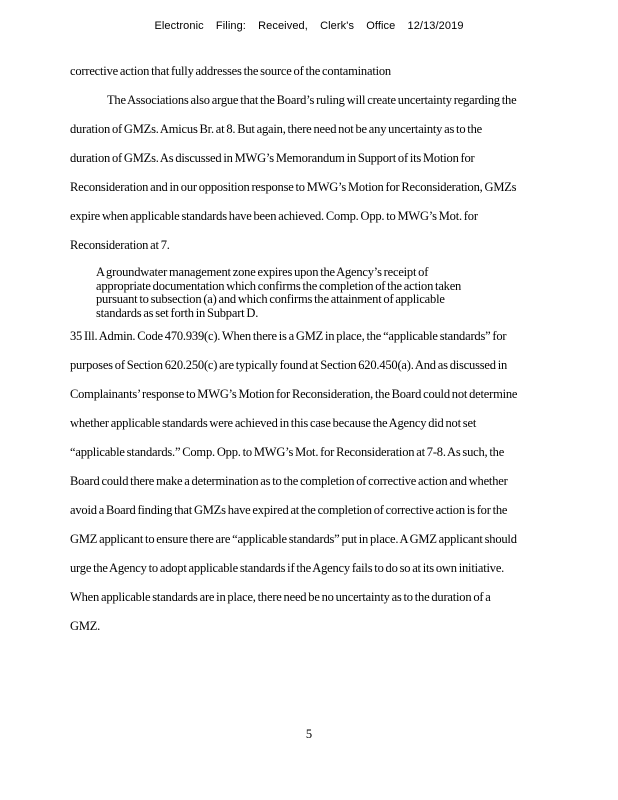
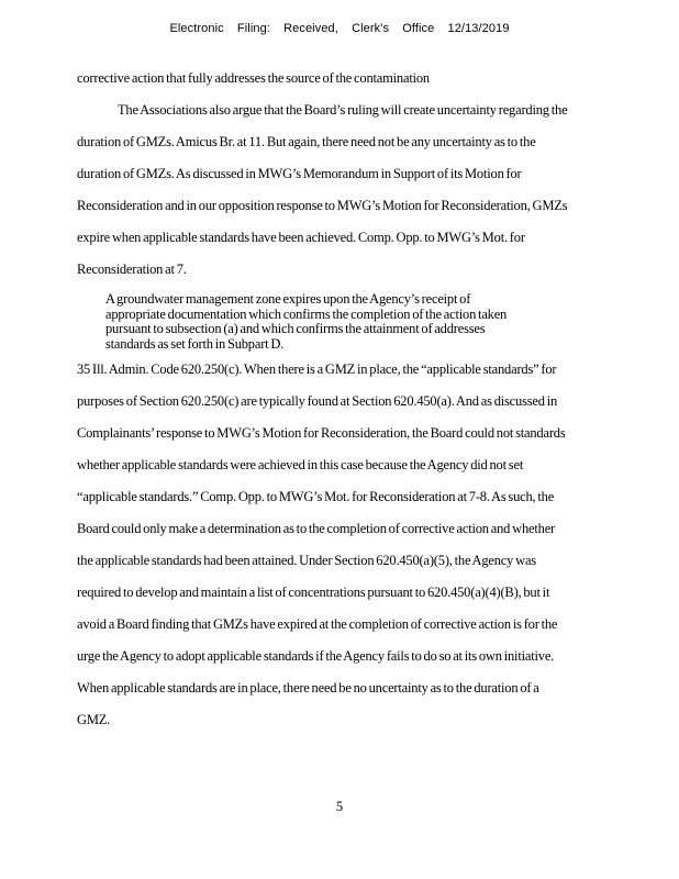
  Electronic Filing: Received, Clerk's Office 12/13/2019
  corrective action that fully addresses the source of the contamination
  The Associations also argue that the Board’s ruling will create uncertainty regarding the
- duration of GMZs. Amicus Br. at 8. But again, there need not be any uncertainty as to the
+ duration of GMZs. Amicus Br. at 11. But again, there need not be any uncertainty as to the
  duration of GMZs. As discussed in MWG’s Memorandum in Support of its Motion for
  Reconsideration and in our opposition response to MWG’s Motion for Reconsideration, GMZs
  expire when applicable standards have been achieved. Comp. Opp. to MWG’s Mot. for
  Reconsideration at 7.
  A groundwater management zone expires upon the Agency’s receipt of
  appropriate documentation which confirms the completion of the action taken
- pursuant to subsection (a) and which confirms the attainment of applicable
+ pursuant to subsection (a) and which confirms the attainment of addresses
  standards as set forth in Subpart D.
- 35 Ill. Admin. Code 470.939(c). When there is a GMZ in place, the “applicable standards” for
+ 35 Ill. Admin. Code 620.250(c). When there is a GMZ in place, the “applicable standards” for
  purposes of Section 620.250(c) are typically found at Section 620.450(a). And as discussed in
- Complainants’ response to MWG’s Motion for Reconsideration, the Board could not determine
+ Complainants’ response to MWG’s Motion for Reconsideration, the Board could not standards
  whether applicable standards were achieved in this case because the Agency did not set
  “applicable standards.” Comp. Opp. to MWG’s Mot. for Reconsideration at 7-8. As such, the
- Board could there make a determination as to the completion of corrective action and whether
+ Board could only make a determination as to the completion of corrective action and whether
+ the applicable standards had been attained. Under Section 620.450(a)(5), the Agency was
+ required to develop and maintain a list of concentrations pursuant to 620.450(a)(4)(B), but it
  avoid a Board finding that GMZs have expired at the completion of corrective action is for the
- GMZ applicant to ensure there are “applicable standards” put in place. A GMZ applicant should
  urge the Agency to adopt applicable standards if the Agency fails to do so at its own initiative.
  When applicable standards are in place, there need be no uncertainty as to the duration of a
  GMZ.
  5
